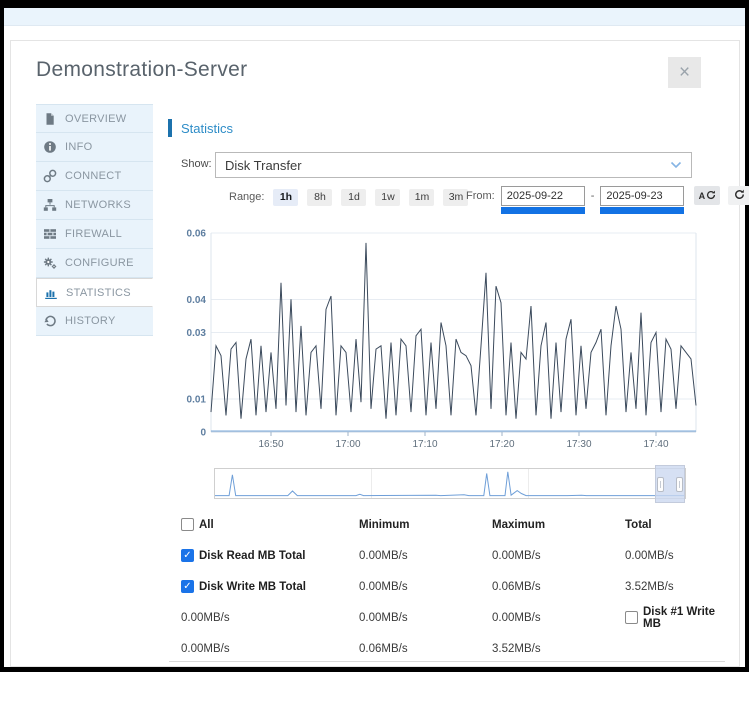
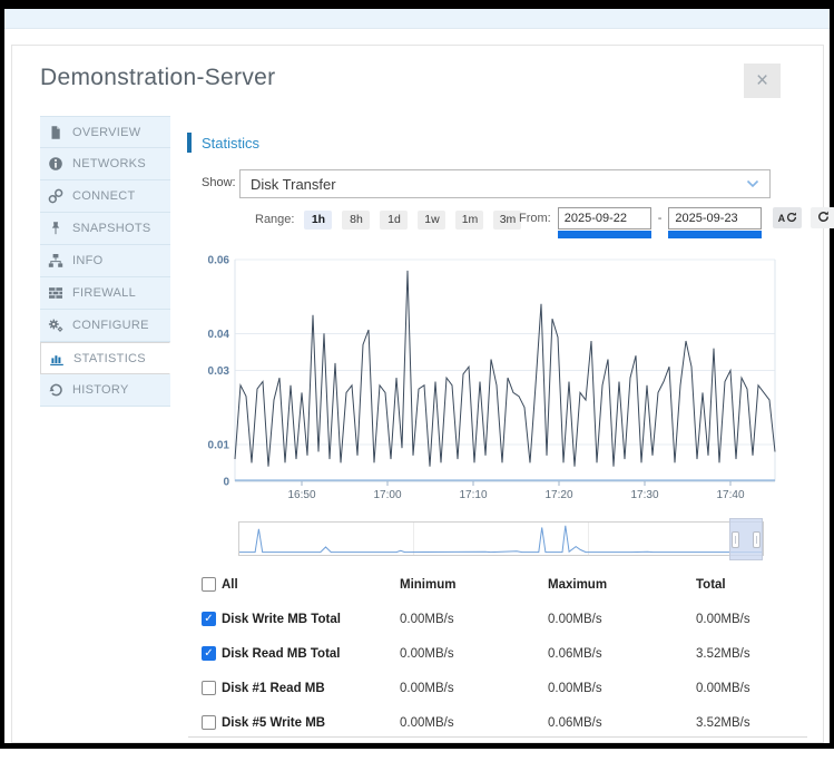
  Demonstration-Server
  ×
  OVERVIEW
- INFO
+ NETWORKS
  CONNECT
+ SNAPSHOTS
- NETWORKS
+ INFO
  FIREWALL
  CONFIGURE
  STATISTICS
  HISTORY
  Statistics
  Show:
  Disk Transfer
  Range:
  1h
  8h
  1d
  1w
  1m
  3m
  From:
  2025-09-22
  -
  2025-09-23
  A
  0
  0.01
  0.03
  0.04
  0.06
  16:50
  17:00
  17:10
  17:20
  17:30
  17:40
  All
  Minimum
  Maximum
  Total
  ✓
- Disk Read MB Total
+ Disk Write MB Total
  0.00MB/s
  0.00MB/s
  0.00MB/s
  ✓
- Disk Write MB Total
+ Disk Read MB Total
  0.00MB/s
  0.06MB/s
  3.52MB/s
+ Disk #1 Read MB
  0.00MB/s
  0.00MB/s
  0.00MB/s
- Disk #1 Write MB
+ Disk #5 Write MB
  0.00MB/s
  0.06MB/s
  3.52MB/s
